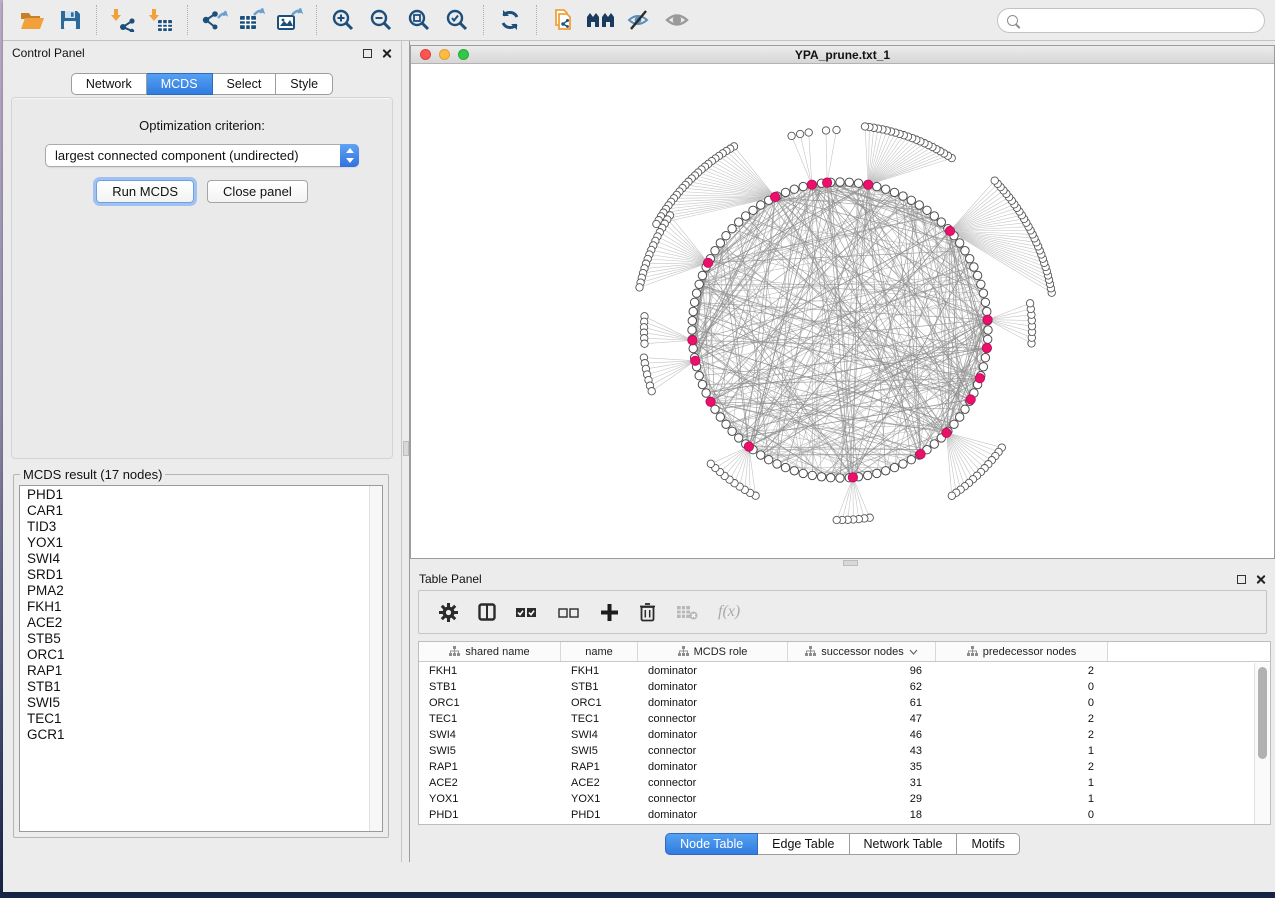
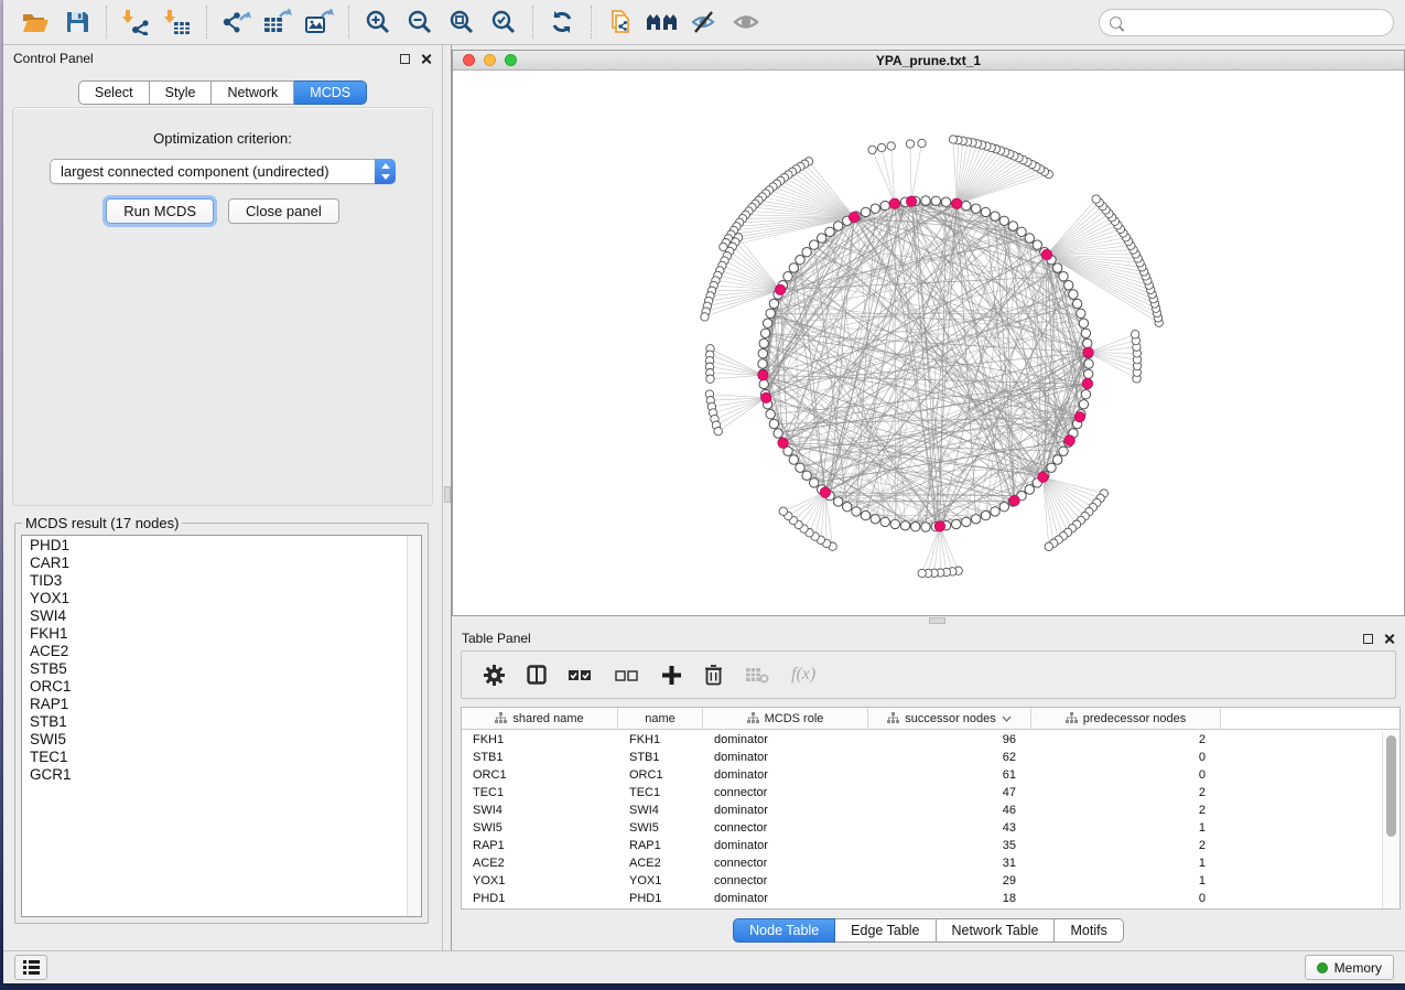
  Control Panel
- Network
+ Select
- MCDS
+ Style
- Select
+ Network
- Style
+ MCDS
  Optimization criterion:
  largest connected component (undirected)
  Run MCDS
  Close panel
  MCDS result (17 nodes)
  PHD1
  CAR1
  TID3
  YOX1
  SWI4
- SRD1
- PMA2
  FKH1
  ACE2
  STB5
  ORC1
  RAP1
  STB1
  SWI5
  TEC1
  GCR1
  YPA_prune.txt_1
  Table Panel
  f(x)
  shared name
  name
  MCDS role
  successor nodes
  predecessor nodes
  FKH1
  FKH1
  dominator
  96
  2
  STB1
  STB1
  dominator
  62
  0
  ORC1
  ORC1
  dominator
  61
  0
  TEC1
  TEC1
  connector
  47
  2
  SWI4
  SWI4
  dominator
  46
  2
  SWI5
  SWI5
  connector
  43
  1
  RAP1
  RAP1
  dominator
  35
  2
  ACE2
  ACE2
  connector
  31
  1
  YOX1
  YOX1
  connector
  29
  1
  PHD1
  PHD1
  dominator
  18
  0
  Node Table
  Edge Table
  Network Table
  Motifs
+ Memory
